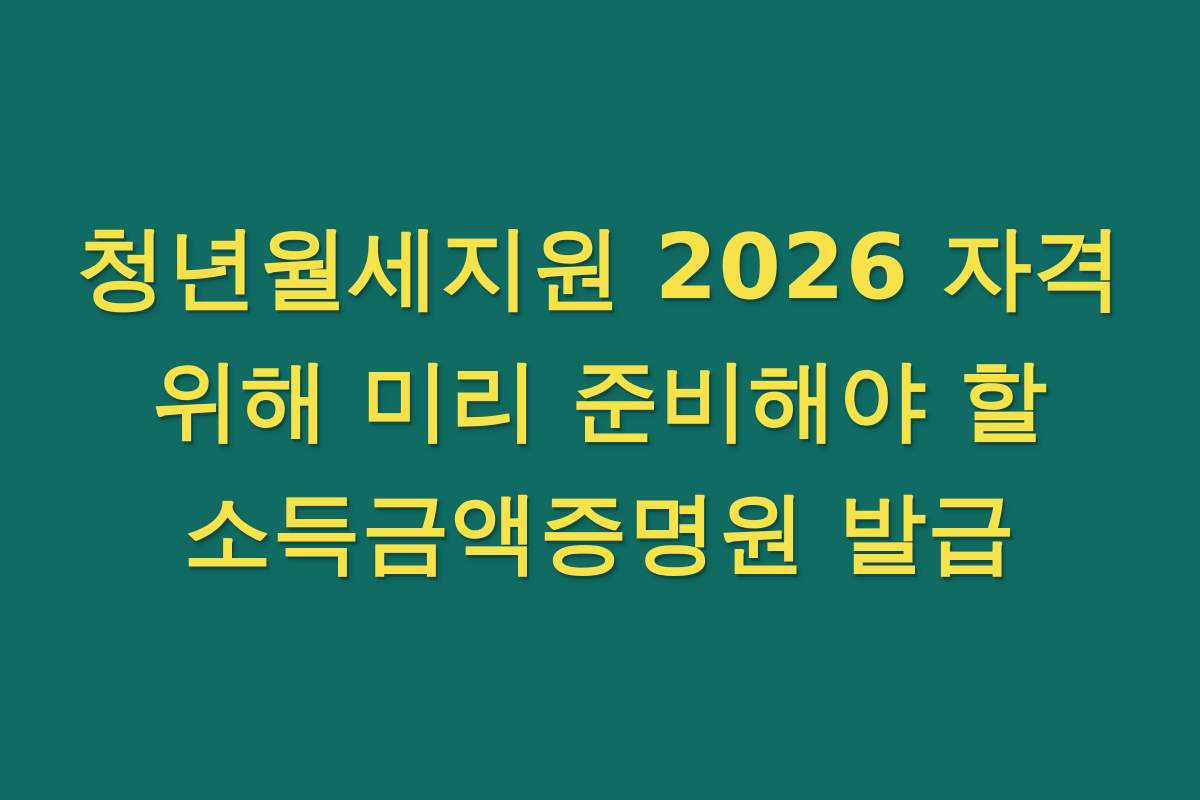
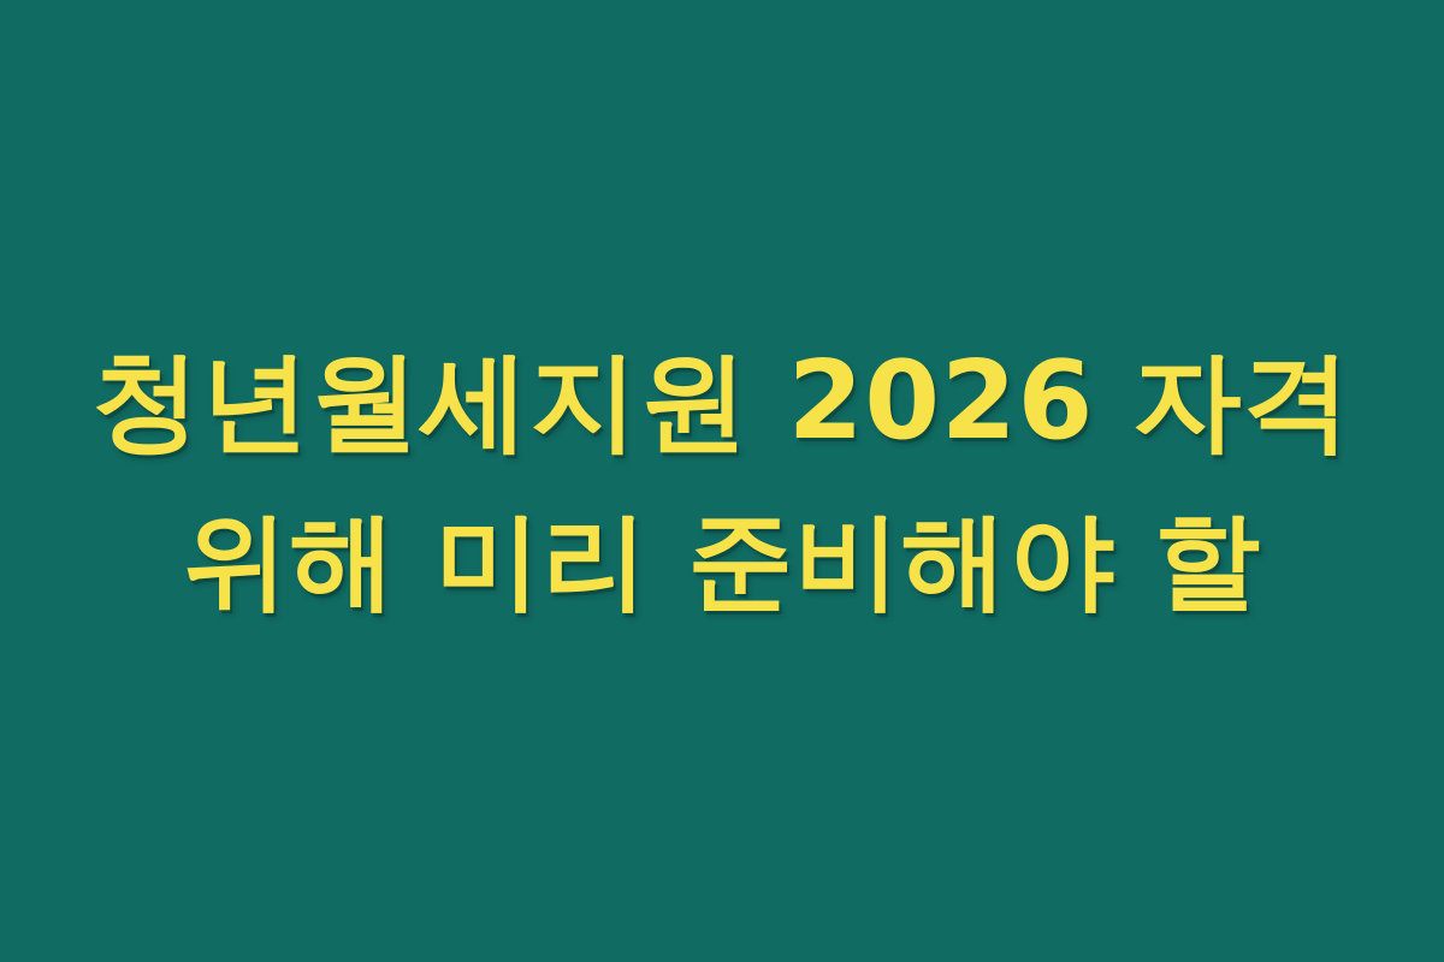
  청년월세지원 2026 자격
  위해 미리 준비해야 할
- 소득금액증명원 발급
